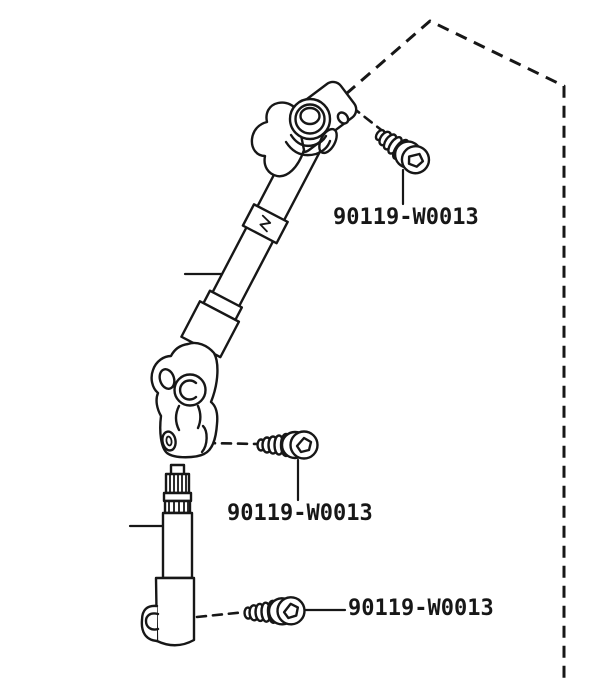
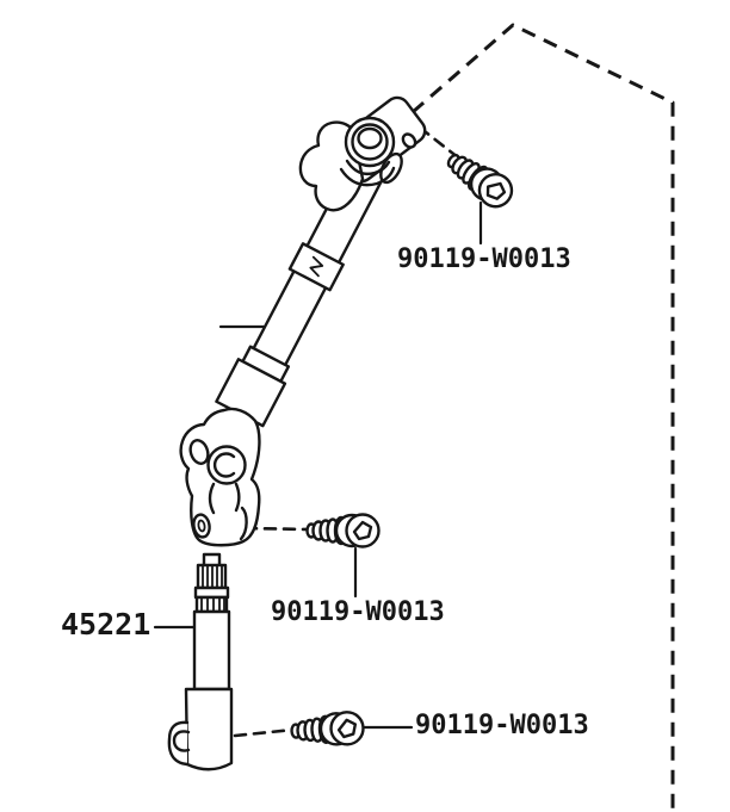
  90119-W0013
  90119-W0013
+ 45221
  90119-W0013
